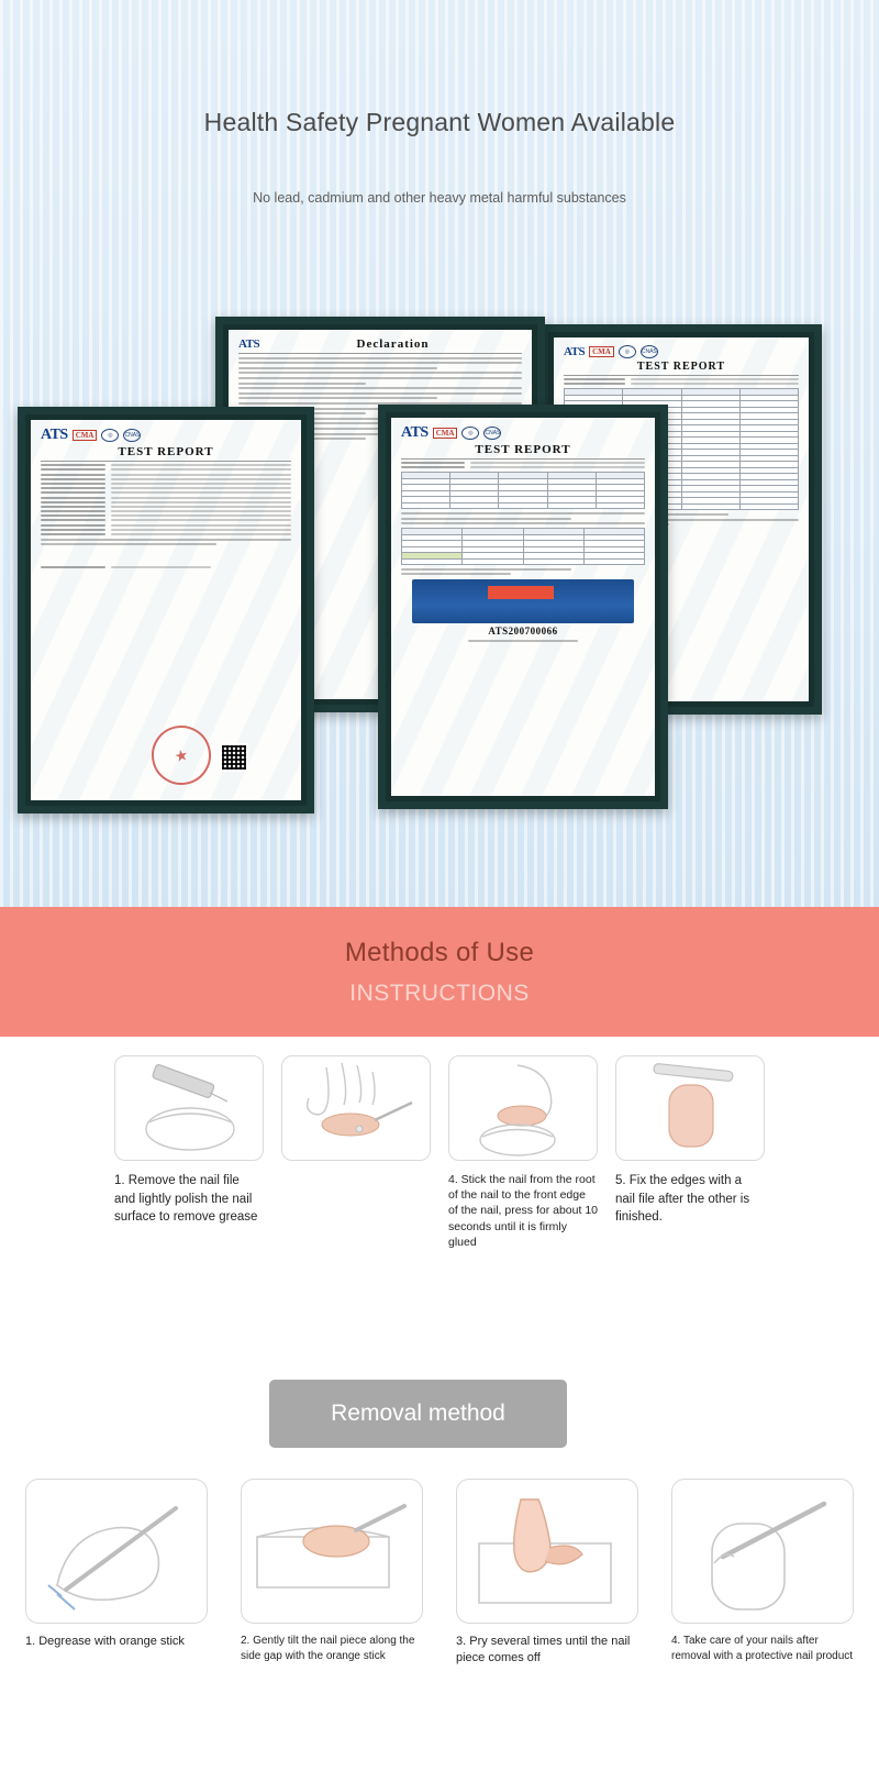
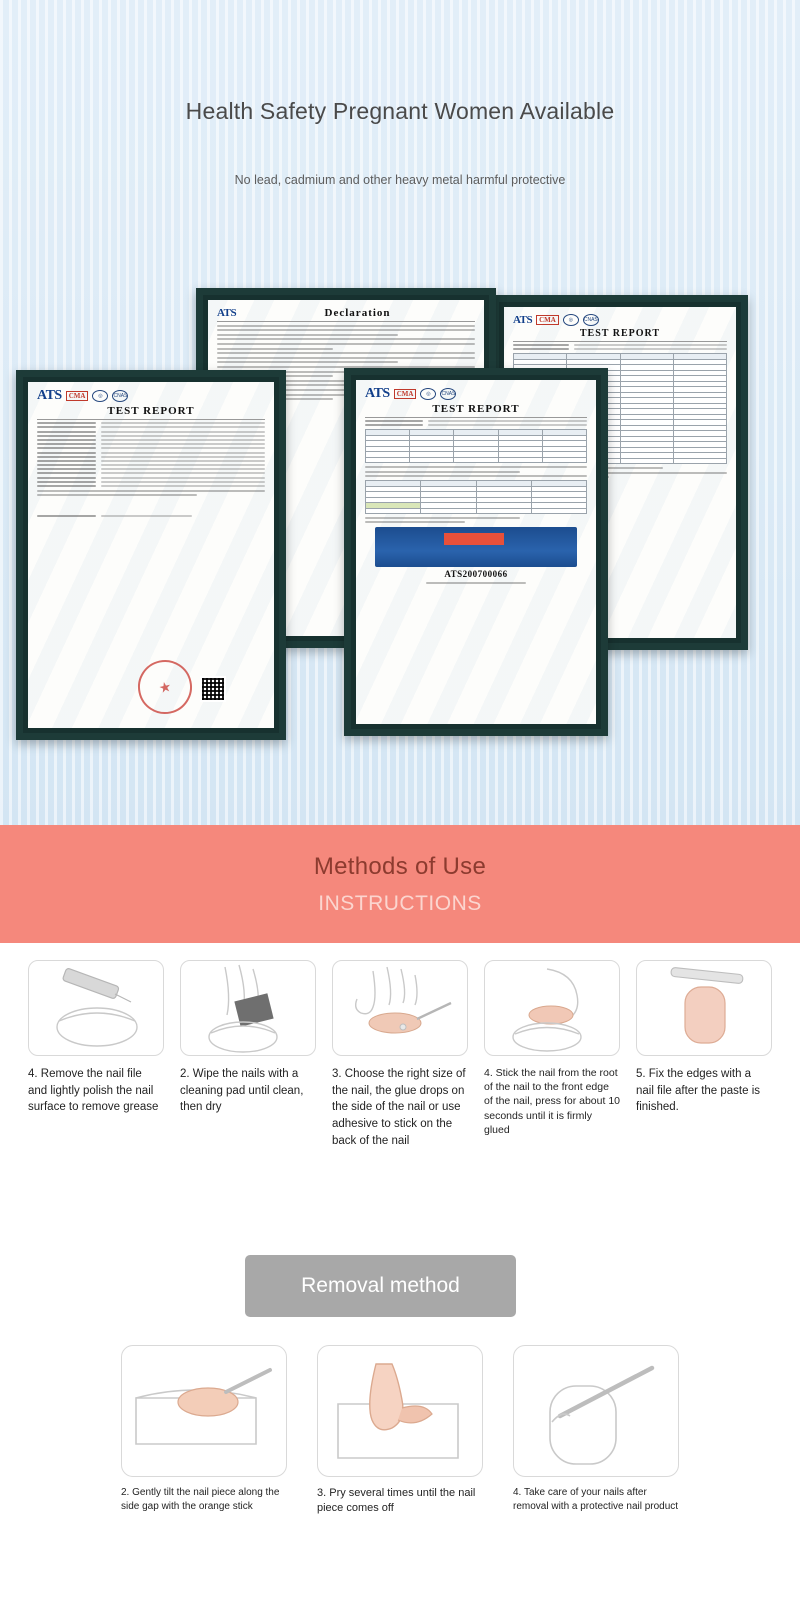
  Health Safety Pregnant Women Available
- No lead, cadmium and other heavy metal harmful substances
+ No lead, cadmium and other heavy metal harmful protective
  ATS
  Declaration
  ATS
  CMA
  TEST REPORT
  ATS
  CMA
  TEST REPORT
  ATS
  CMA
  TEST REPORT
  ATS200700066
  Methods of Use
  INSTRUCTIONS
- 1. Remove the nail file and lightly polish the nail surface to remove grease
+ 4. Remove the nail file and lightly polish the nail surface to remove grease
+ 2. Wipe the nails with a cleaning pad until clean, then dry
+ 3. Choose the right size of the nail, the glue drops on the side of the nail or use adhesive to stick on the back of the nail
  4. Stick the nail from the root of the nail to the front edge of the nail, press for about 10 seconds until it is firmly glued
- 5. Fix the edges with a nail file after the other is finished.
+ 5. Fix the edges with a nail file after the paste is finished.
  Removal method
- 1. Degrease with orange stick
  2. Gently tilt the nail piece along the side gap with the orange stick
  3. Pry several times until the nail piece comes off
  4. Take care of your nails after removal with a protective nail product
